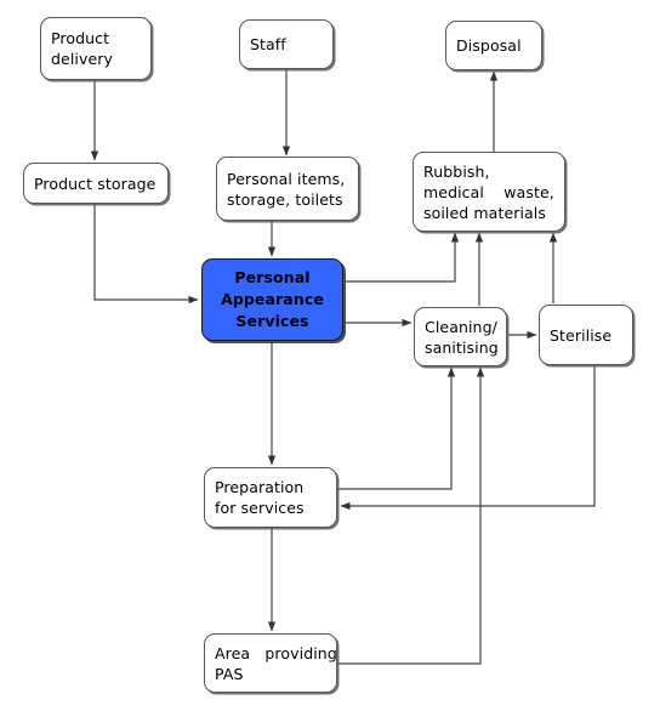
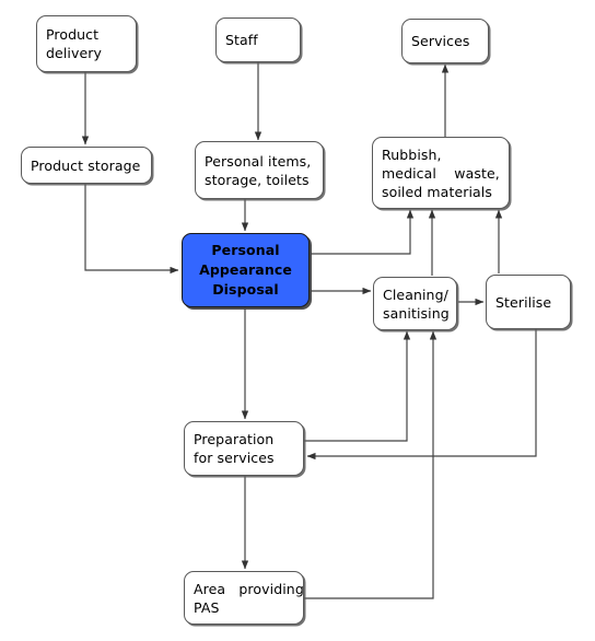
  Product
  delivery
  Product storage
  Staff
  Personal items,
  storage, toilets
- Disposal
+ Services
  Rubbish,
  medical waste,
  soiled materials
  Personal
  Appearance
- Services
+ Disposal
  Cleaning/
  sanitising
  Sterilise
  Preparation
  for services
  Area providing
  PAS
